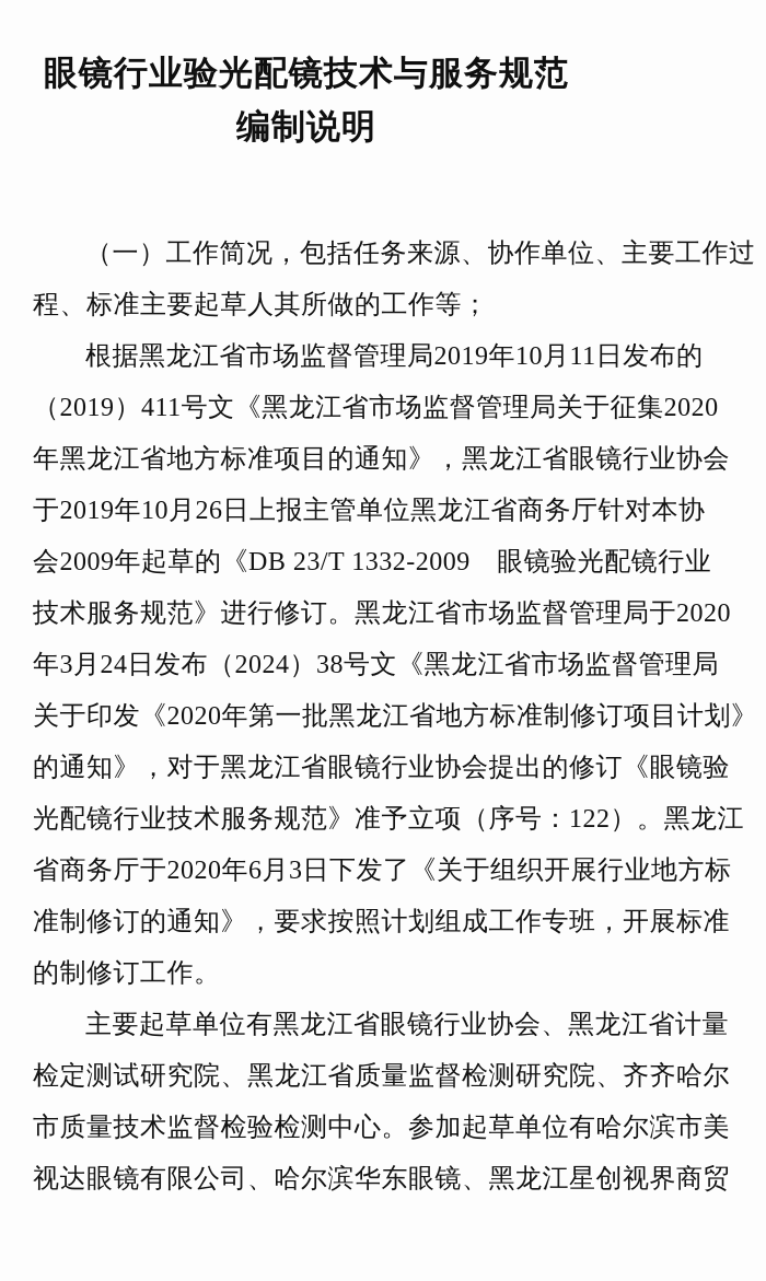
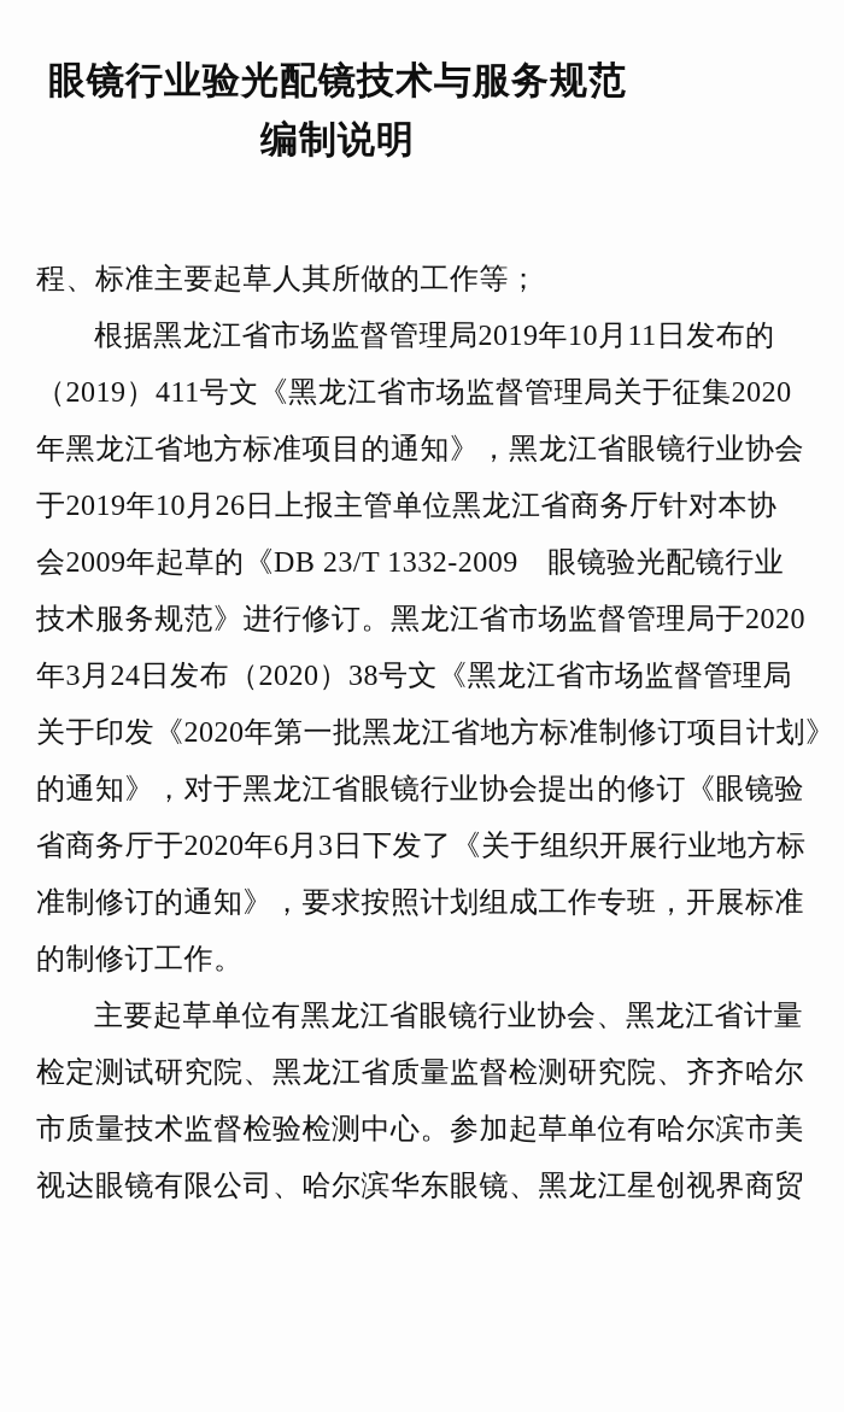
  眼镜行业验光配镜技术与服务规范
  编制说明
- （一）工作简况，包括任务来源、协作单位、主要工作过
  程、标准主要起草人其所做的工作等；
  根据黑龙江省市场监督管理局2019年10月11日发布的
  （2019）411号文《黑龙江省市场监督管理局关于征集2020
  年黑龙江省地方标准项目的通知》，黑龙江省眼镜行业协会
  于2019年10月26日上报主管单位黑龙江省商务厅针对本协
  会2009年起草的《DB 23/T 1332-2009 眼镜验光配镜行业
  技术服务规范》进行修订。黑龙江省市场监督管理局于2020
- 年3月24日发布（2024）38号文《黑龙江省市场监督管理局
+ 年3月24日发布（2020）38号文《黑龙江省市场监督管理局
  关于印发《2020年第一批黑龙江省地方标准制修订项目计划》
  的通知》，对于黑龙江省眼镜行业协会提出的修订《眼镜验
- 光配镜行业技术服务规范》准予立项（序号：122）。黑龙江
  省商务厅于2020年6月3日下发了《关于组织开展行业地方标
  准制修订的通知》，要求按照计划组成工作专班，开展标准
  的制修订工作。
  主要起草单位有黑龙江省眼镜行业协会、黑龙江省计量
  检定测试研究院、黑龙江省质量监督检测研究院、齐齐哈尔
  市质量技术监督检验检测中心。参加起草单位有哈尔滨市美
  视达眼镜有限公司、哈尔滨华东眼镜、黑龙江星创视界商贸
